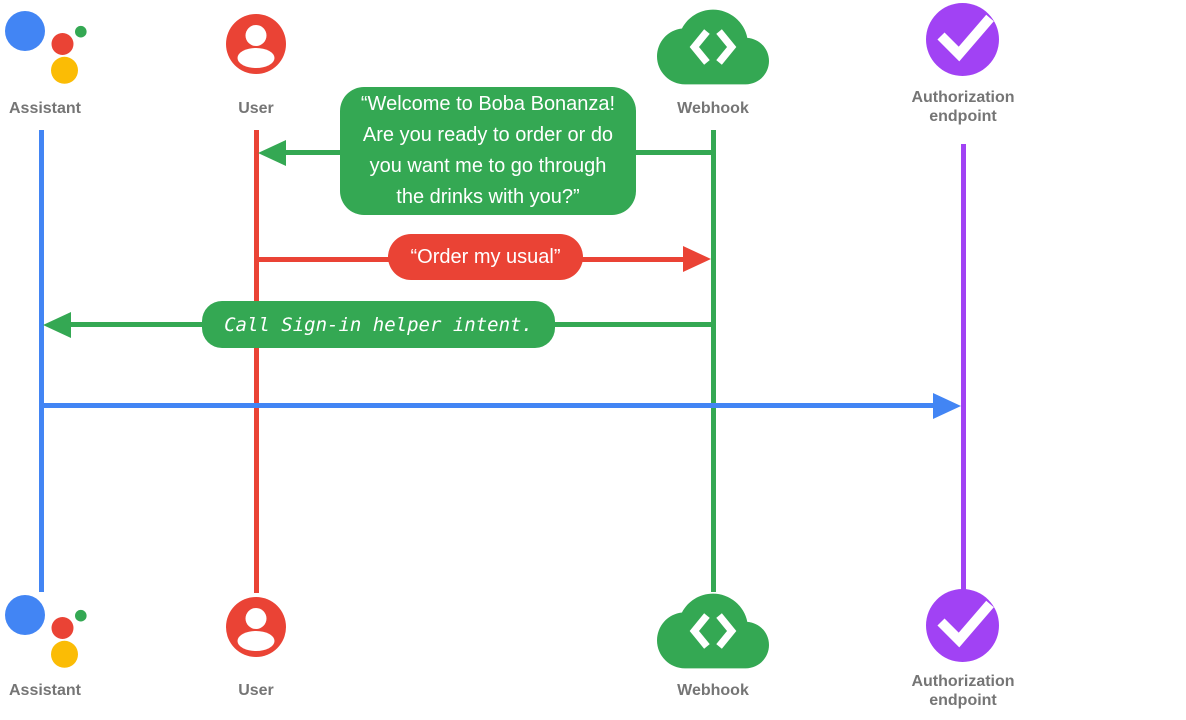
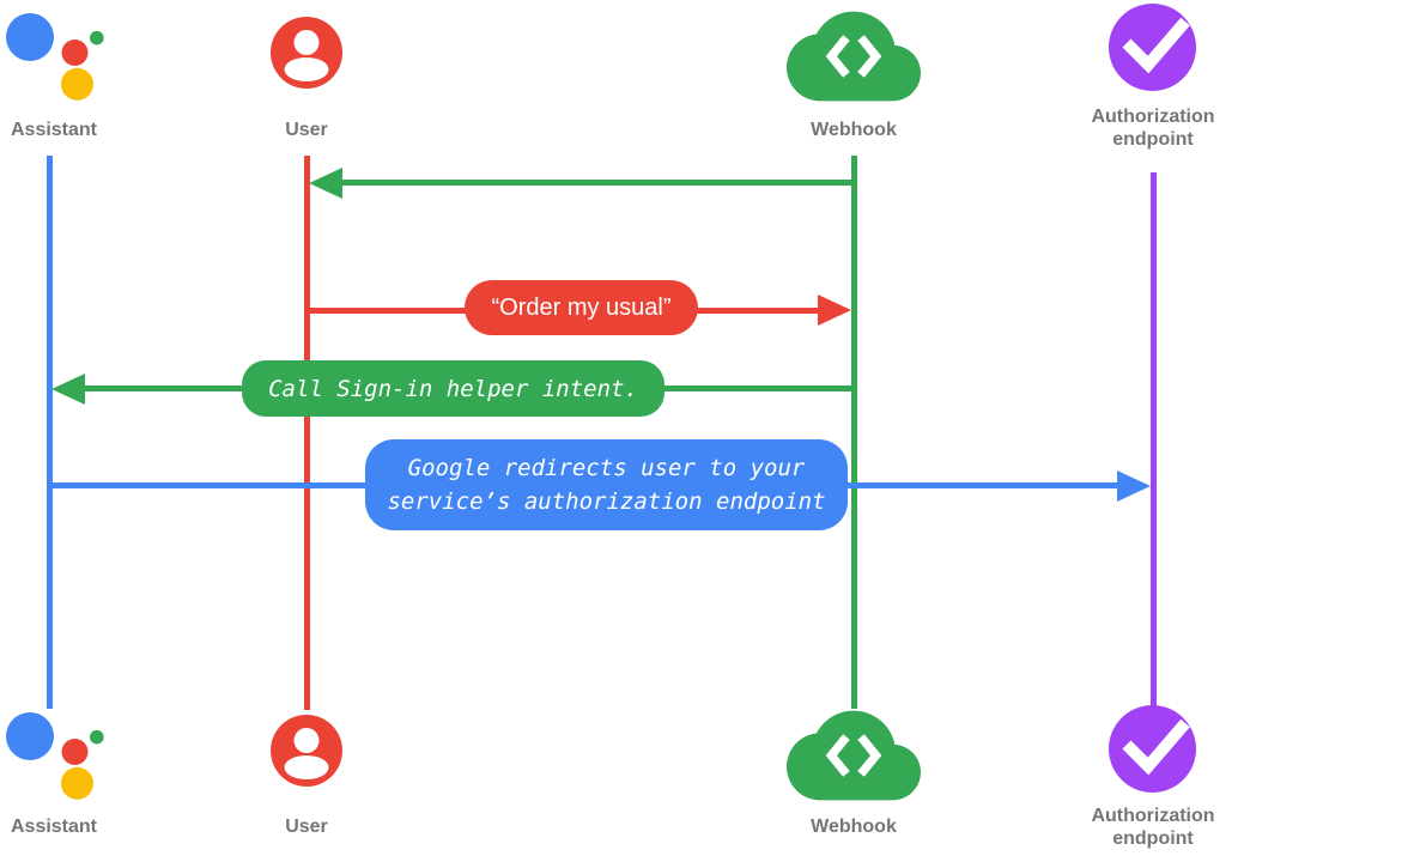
- “Welcome to Boba Bonanza!
- Are you ready to order or do
- you want me to go through
- the drinks with you?”
  “Order my usual”
  Call Sign-in helper intent.
+ Google redirects user to your
+ service’s authorization endpoint
  Assistant
  User
  Webhook
  Authorization
  endpoint
  Assistant
  User
  Webhook
  Authorization
  endpoint
